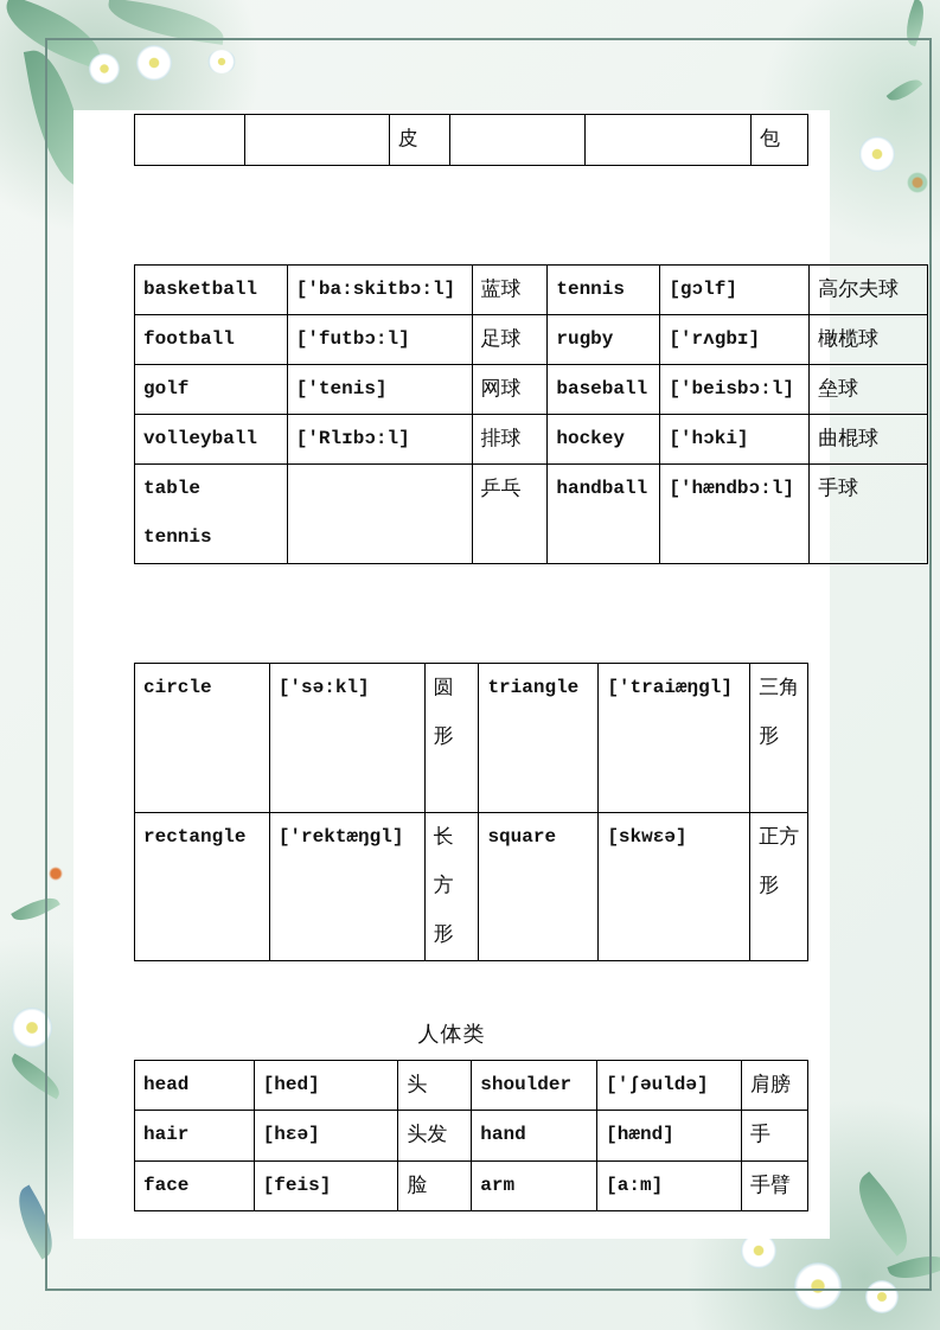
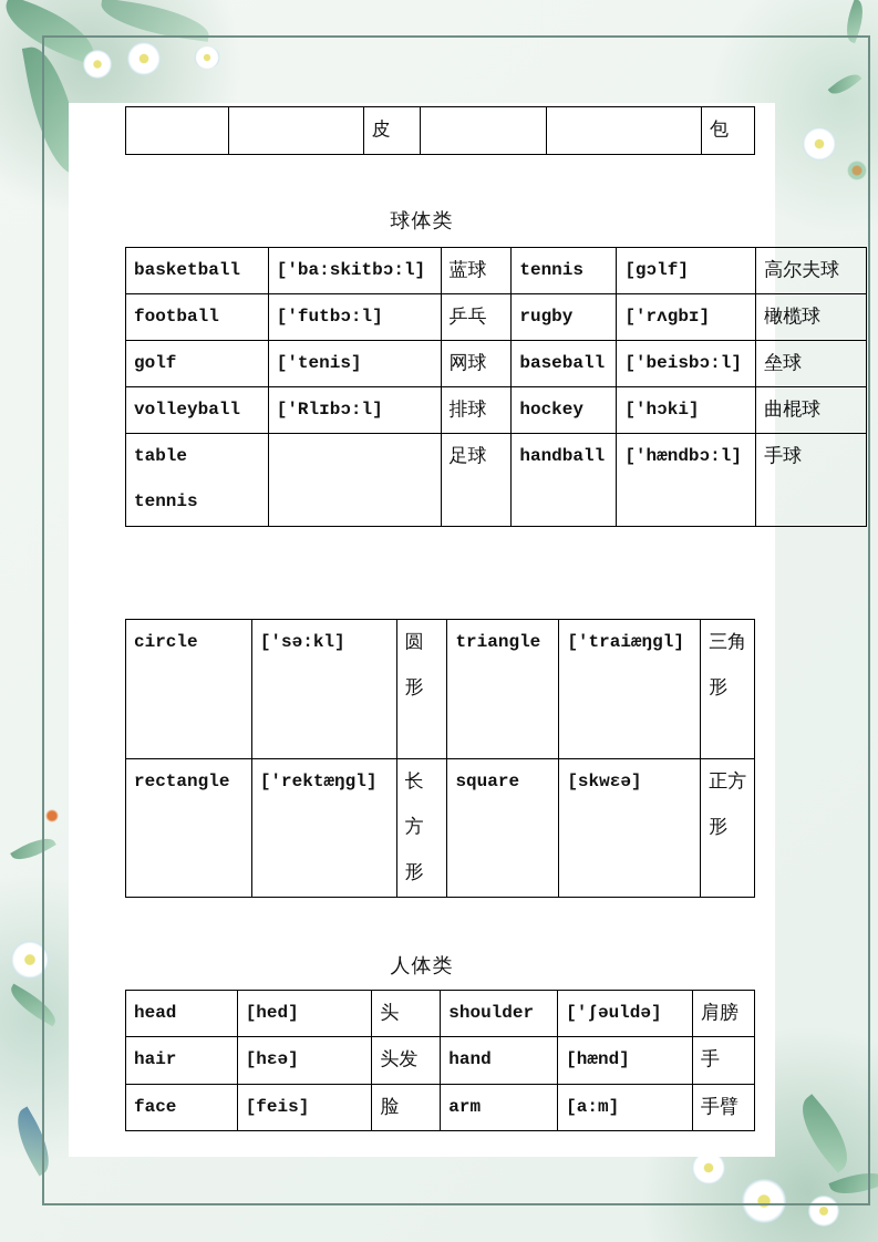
  		皮			包
+ 球体类
  basketball	['ba:skitbɔ:l]	蓝球	tennis	[gɔlf]	高尔夫球
- football	['futbɔ:l]	足球	rugby	['rʌgbɪ]	橄榄球
+ football	['futbɔ:l]	乒乓	rugby	['rʌgbɪ]	橄榄球
  golf	['tenis]	网球	baseball	['beisbɔ:l]	垒球
  volleyball	['Rlɪbɔ:l]	排球	hockey	['hɔki]	曲棍球
- table tennis		乒乓	handball	['hændbɔ:l]	手球
+ table tennis		足球	handball	['hændbɔ:l]	手球
  circle	['sə:kl]	圆形	triangle	['traiæŋgl]	三角形
  rectangle	['rektæŋgl]	长方形	square	[skwɛə]	正方形
  人体类
  head	[hed]	头	shoulder	['ʃəuldə]	肩膀
  hair	[hɛə]	头发	hand	[hænd]	手
  face	[feis]	脸	arm	[a:m]	手臂
